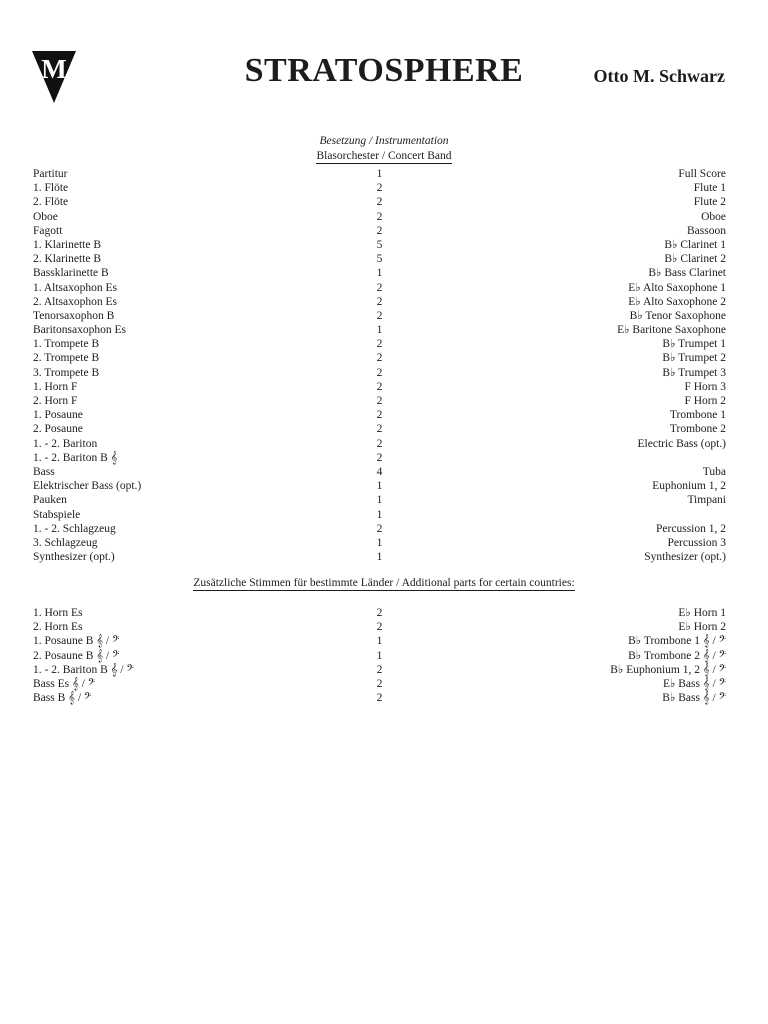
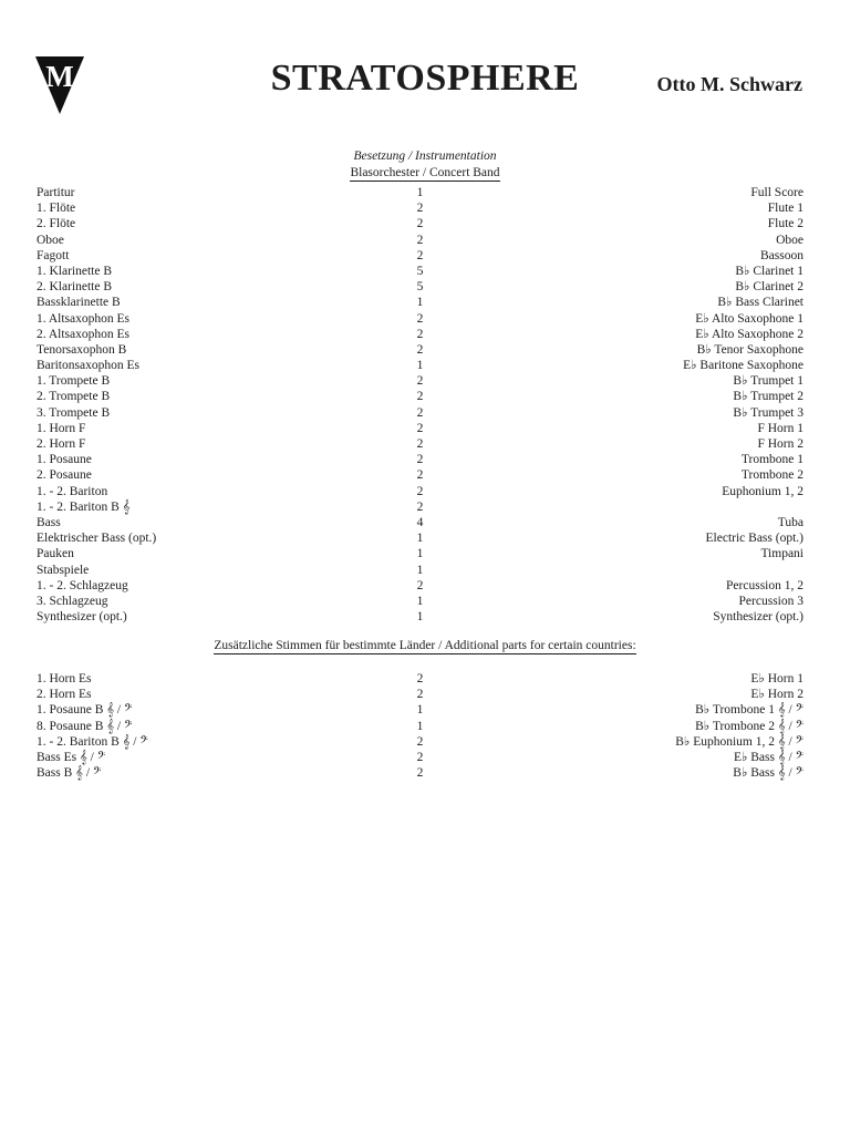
  M
  STRATOSPHERE
  Otto M. Schwarz
  Besetzung / Instrumentation
  Blasorchester / Concert Band
  Partitur
  1
  Full Score
  1. Flöte
  2
  Flute 1
  2. Flöte
  2
  Flute 2
  Oboe
  2
  Oboe
  Fagott
  2
  Bassoon
  1. Klarinette B
  5
  B♭ Clarinet 1
  2. Klarinette B
  5
  B♭ Clarinet 2
  Bassklarinette B
  1
  B♭ Bass Clarinet
  1. Altsaxophon Es
  2
  E♭ Alto Saxophone 1
  2. Altsaxophon Es
  2
  E♭ Alto Saxophone 2
  Tenorsaxophon B
  2
  B♭ Tenor Saxophone
  Baritonsaxophon Es
  1
  E♭ Baritone Saxophone
  1. Trompete B
  2
  B♭ Trumpet 1
  2. Trompete B
  2
  B♭ Trumpet 2
  3. Trompete B
  2
  B♭ Trumpet 3
  1. Horn F
  2
- F Horn 3
+ F Horn 1
  2. Horn F
  2
  F Horn 2
  1. Posaune
  2
  Trombone 1
  2. Posaune
  2
  Trombone 2
  1. - 2. Bariton
  2
- Electric Bass (opt.)
+ Euphonium 1, 2
  1. - 2. Bariton B 𝄞
  2
  Bass
  4
  Tuba
  Elektrischer Bass (opt.)
  1
- Euphonium 1, 2
+ Electric Bass (opt.)
  Pauken
  1
  Timpani
  Stabspiele
  1
  1. - 2. Schlagzeug
  2
  Percussion 1, 2
  3. Schlagzeug
  1
  Percussion 3
  Synthesizer (opt.)
  1
  Synthesizer (opt.)
  Zusätzliche Stimmen für bestimmte Länder / Additional parts for certain countries:
  1. Horn Es
  2
  E♭ Horn 1
  2. Horn Es
  2
  E♭ Horn 2
  1. Posaune B 𝄞 / 𝄢
  1
  B♭ Trombone 1 𝄞 / 𝄢
- 2. Posaune B 𝄞 / 𝄢
+ 8. Posaune B 𝄞 / 𝄢
  1
  B♭ Trombone 2 𝄞 / 𝄢
  1. - 2. Bariton B 𝄞 / 𝄢
  2
  B♭ Euphonium 1, 2 𝄞 / 𝄢
  Bass Es 𝄞 / 𝄢
  2
  E♭ Bass 𝄞 / 𝄢
  Bass B 𝄞 / 𝄢
  2
  B♭ Bass 𝄞 / 𝄢
